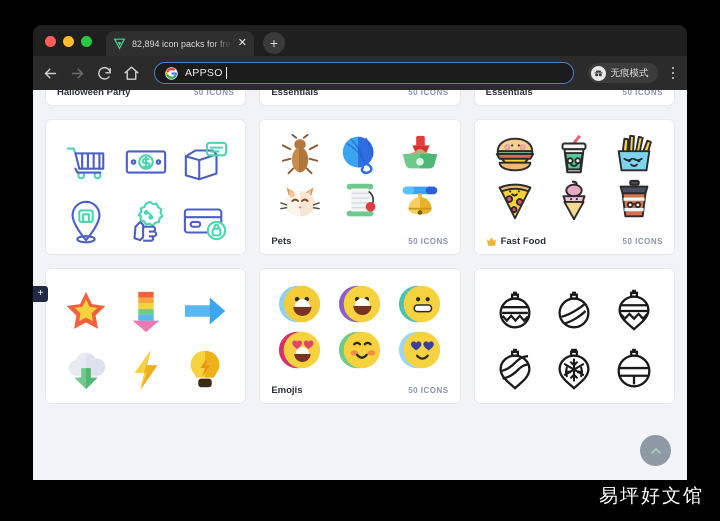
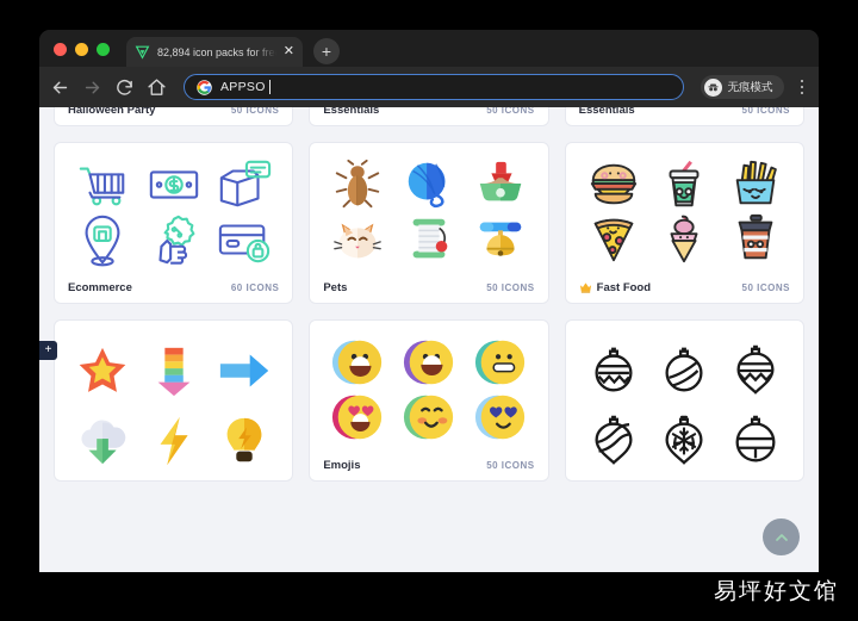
  82,894 icon packs for fre
  ✕
  +
  APPSO
  无痕模式
  +
  Halloween Party
  50 ICONS
  Essentials
  50 ICONS
  Essentials
  50 ICONS
+ Ecommerce
+ 60 ICONS
  Pets
  50 ICONS
  Fast Food
  50 ICONS
  Emojis
  50 ICONS
  易坪好文馆
